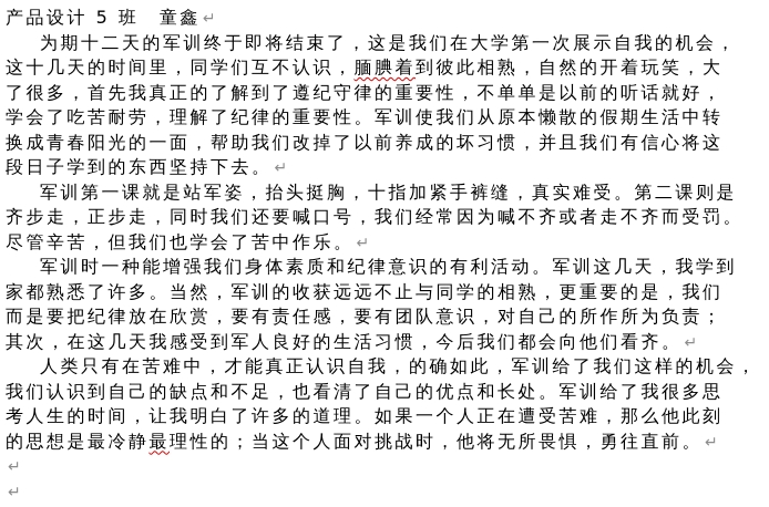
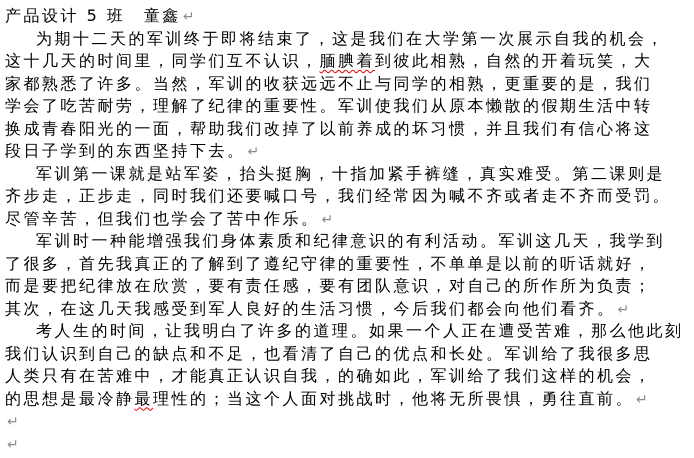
  产品设计 5 班 童鑫 ↵
  为期十二天的军训终于即将结束了，这是我们在大学第一次展示自我的机会，
  这十几天的时间里，同学们互不认识，腼腆着到彼此相熟，自然的开着玩笑，大
- 了很多，首先我真正的了解到了遵纪守律的重要性，不单单是以前的听话就好，
+ 家都熟悉了许多。当然，军训的收获远远不止与同学的相熟，更重要的是，我们
  学会了吃苦耐劳，理解了纪律的重要性。军训使我们从原本懒散的假期生活中转
  换成青春阳光的一面，帮助我们改掉了以前养成的坏习惯，并且我们有信心将这
  段日子学到的东西坚持下去。 ↵
  军训第一课就是站军姿，抬头挺胸，十指加紧手裤缝，真实难受。第二课则是
  齐步走，正步走，同时我们还要喊口号，我们经常因为喊不齐或者走不齐而受罚。
  尽管辛苦，但我们也学会了苦中作乐。 ↵
  军训时一种能增强我们身体素质和纪律意识的有利活动。军训这几天，我学到
- 家都熟悉了许多。当然，军训的收获远远不止与同学的相熟，更重要的是，我们
+ 了很多，首先我真正的了解到了遵纪守律的重要性，不单单是以前的听话就好，
  而是要把纪律放在欣赏，要有责任感，要有团队意识，对自己的所作所为负责；
  其次，在这几天我感受到军人良好的生活习惯，今后我们都会向他们看齐。 ↵
- 人类只有在苦难中，才能真正认识自我，的确如此，军训给了我们这样的机会，
+ 考人生的时间，让我明白了许多的道理。如果一个人正在遭受苦难，那么他此刻
  我们认识到自己的缺点和不足，也看清了自己的优点和长处。军训给了我很多思
- 考人生的时间，让我明白了许多的道理。如果一个人正在遭受苦难，那么他此刻
+ 人类只有在苦难中，才能真正认识自我，的确如此，军训给了我们这样的机会，
  的思想是最冷静最理性的；当这个人面对挑战时，他将无所畏惧，勇往直前。 ↵
  ↵
  ↵
